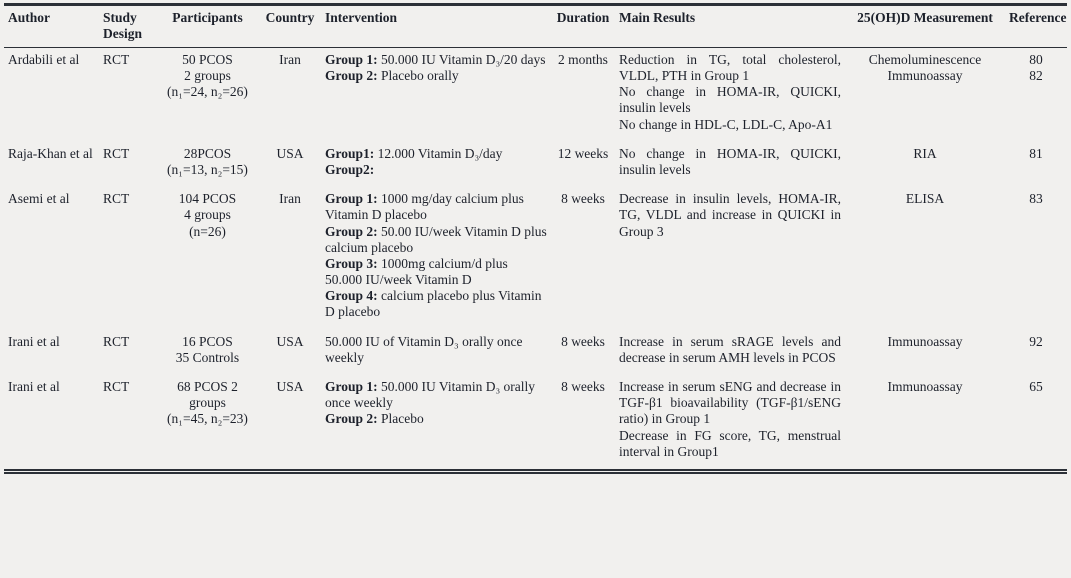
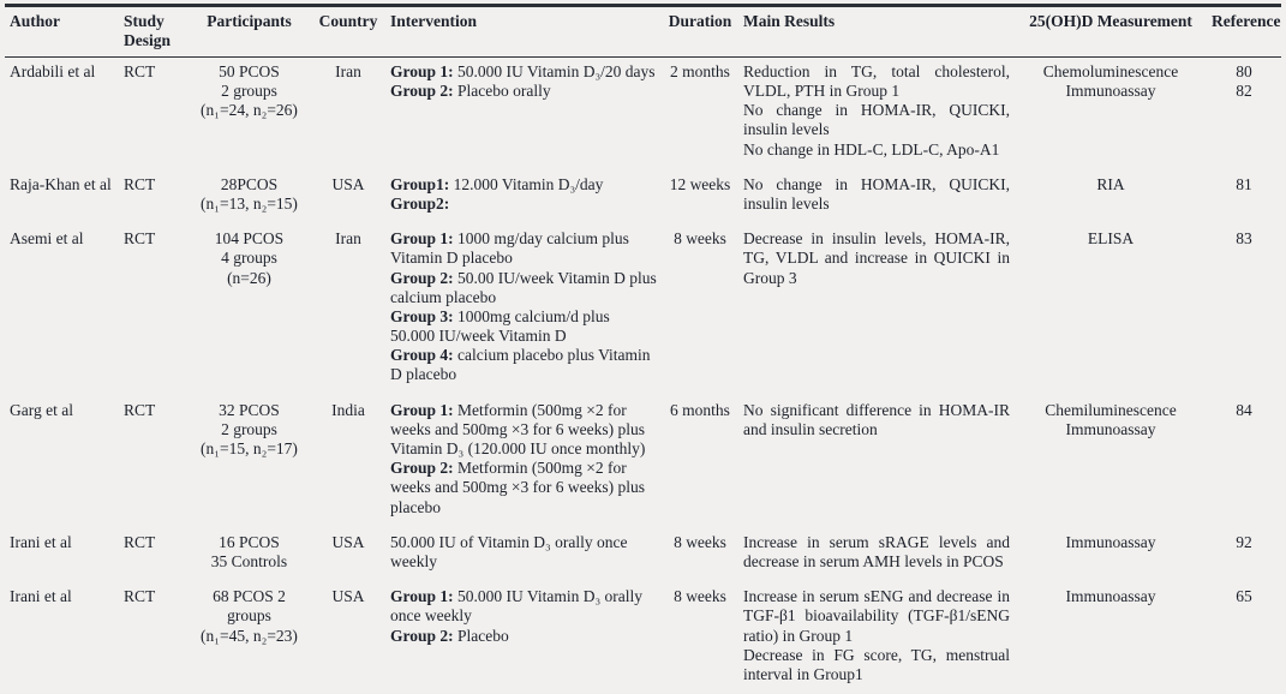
  Author	Study Design	Participants	Country	Intervention	Duration	Main Results	25(OH)D Measurement	Reference
  Ardabili et al	RCT	50 PCOS2 groups(n₁=24, n₂=26)	Iran	Group 1: 50.000 IU Vitamin D₃/20 daysGroup 2: Placebo orally	2 months	Reduction in TG, total cholesterol, VLDL, PTH in Group 1No change in HOMA-IR, QUICKI, insulin levelsNo change in HDL-C, LDL-C, Apo-A1	ChemoluminescenceImmunoassay	8082
  Raja-Khan et al	RCT	28PCOS(n₁=13, n₂=15)	USA	Group1: 12.000 Vitamin D₃/dayGroup2:	12 weeks	No change in HOMA-IR, QUICKI, insulin levels	RIA	81
  Asemi et al	RCT	104 PCOS4 groups(n=26)	Iran	Group 1: 1000 mg/day calcium plus Vitamin D placeboGroup 2: 50.00 IU/week Vitamin D plus calcium placeboGroup 3: 1000mg calcium/d plus 50.000 IU/week Vitamin DGroup 4: calcium placebo plus Vitamin D placebo	8 weeks	Decrease in insulin levels, HOMA-IR, TG, VLDL and increase in QUICKI in Group 3	ELISA	83
+ Garg et al	RCT	32 PCOS2 groups(n₁=15, n₂=17)	India	Group 1: Metformin (500mg ×2 for weeks and 500mg ×3 for 6 weeks) plus Vitamin D₃ (120.000 IU once monthly)Group 2: Metformin (500mg ×2 for weeks and 500mg ×3 for 6 weeks) plus placebo	6 months	No significant difference in HOMA-IR and insulin secretion	ChemiluminescenceImmunoassay	84
  Irani et al	RCT	16 PCOS35 Controls	USA	50.000 IU of Vitamin D₃ orally once weekly	8 weeks	Increase in serum sRAGE levels and decrease in serum AMH levels in PCOS	Immunoassay	92
  Irani et al	RCT	68 PCOS 2groups(n₁=45, n₂=23)	USA	Group 1: 50.000 IU Vitamin D₃ orally once weeklyGroup 2: Placebo	8 weeks	Increase in serum sENG and decrease in TGF-β1 bioavailability (TGF-β1/sENG ratio) in Group 1Decrease in FG score, TG, menstrual interval in Group1	Immunoassay	65
